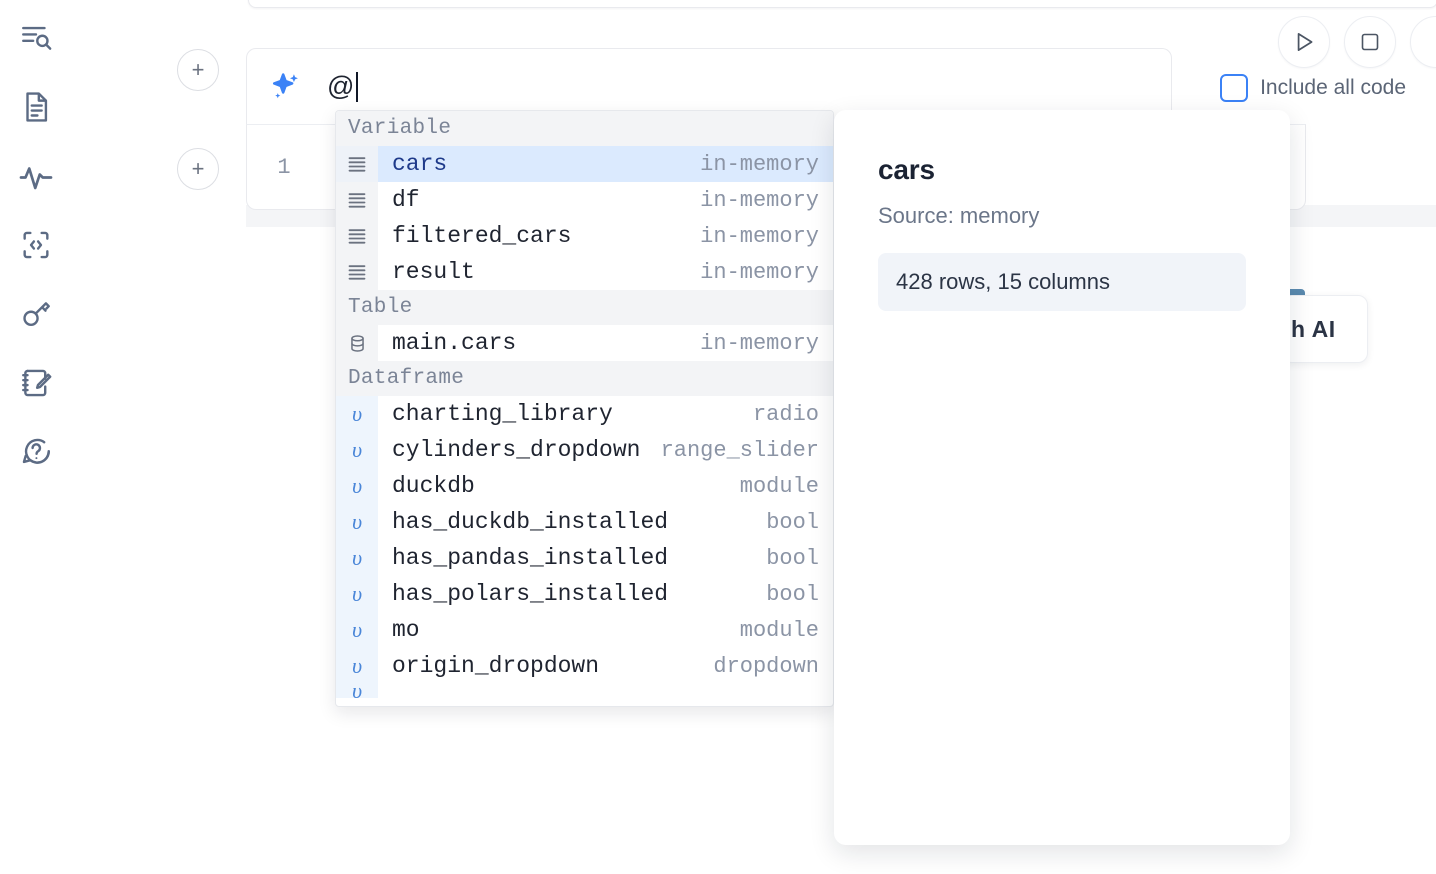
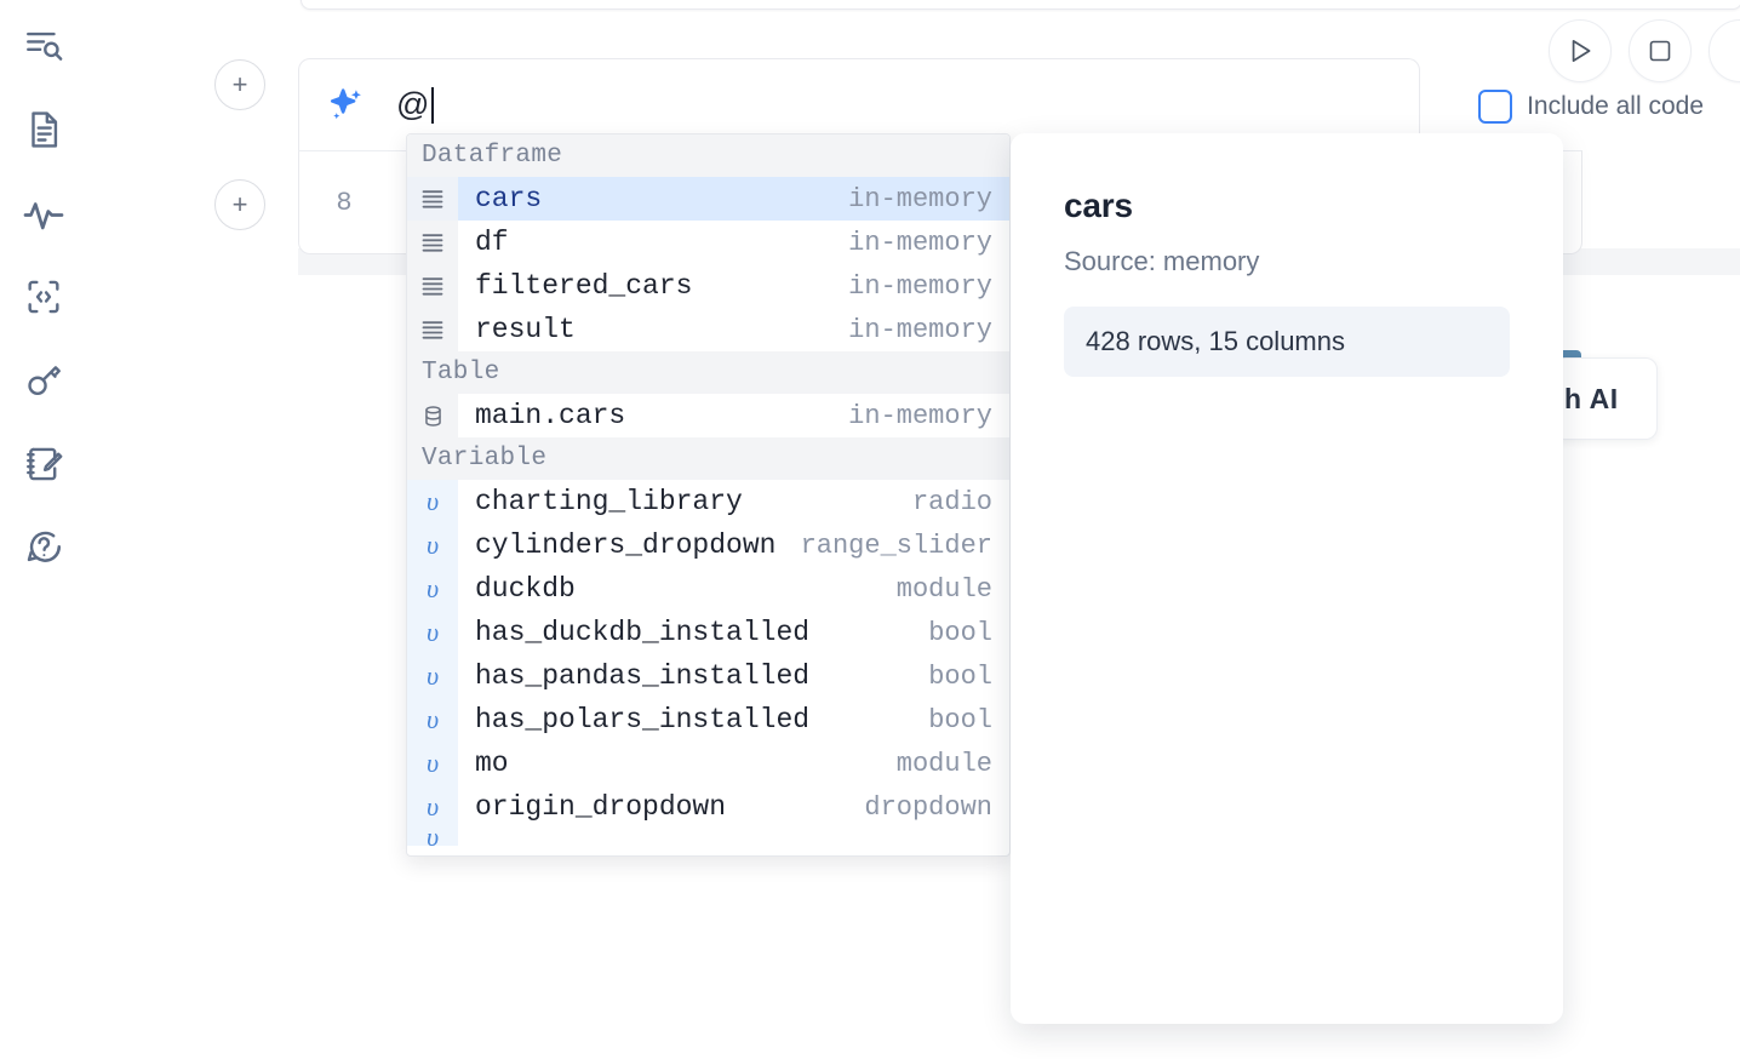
  +
  +
  @
- 1
+ 8
  Include all code
  h AI
- Variable
+ Dataframe
  cars
  in-memory
  df
  in-memory
  filtered_cars
  in-memory
  result
  in-memory
  Table
  main.cars
  in-memory
- Dataframe
+ Variable
  υ
  charting_library
  radio
  υ
  cylinders_dropdown
  range_slider
  υ
  duckdb
  module
  υ
  has_duckdb_installed
  bool
  υ
  has_pandas_installed
  bool
  υ
  has_polars_installed
  bool
  υ
  mo
  module
  υ
  origin_dropdown
  dropdown
  υ
  cars
  Source: memory
  428 rows, 15 columns
